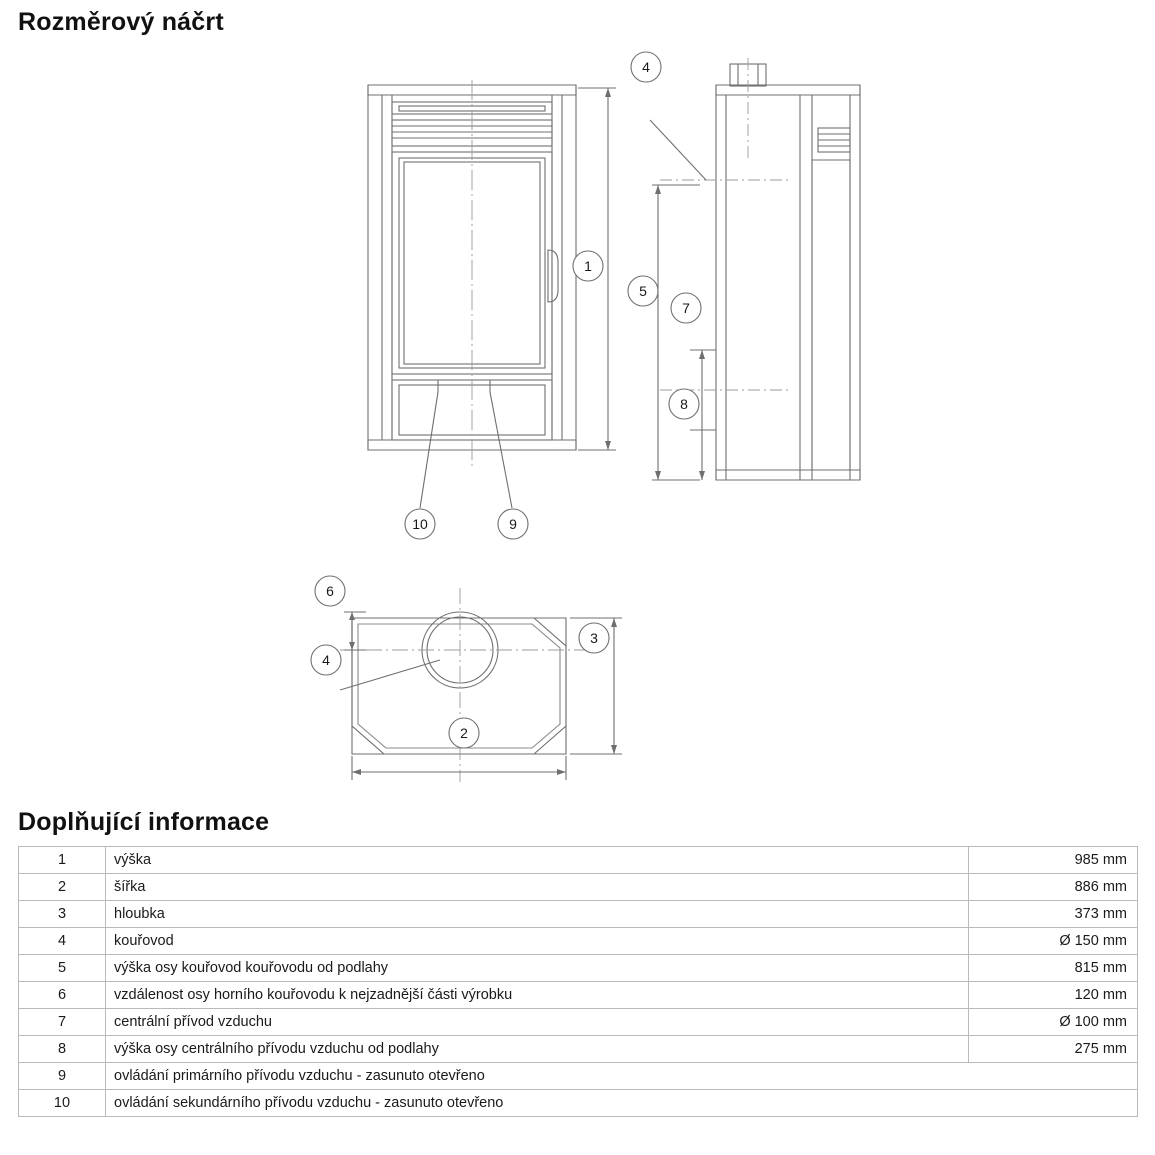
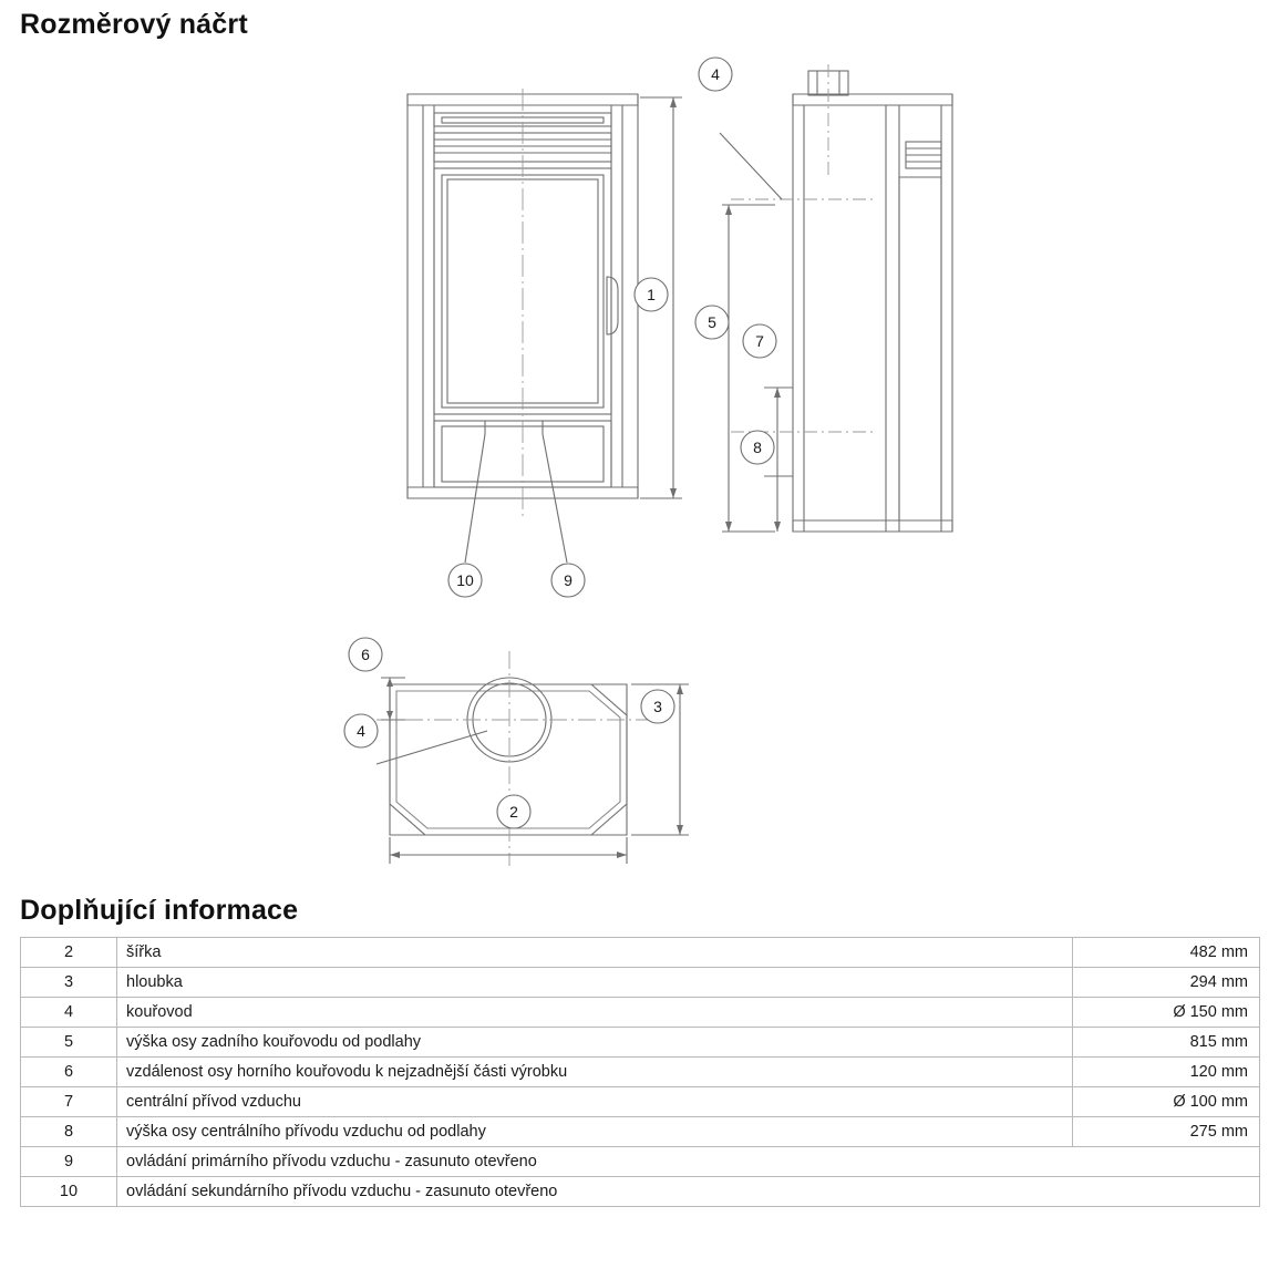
  Rozměrový náčrt
  1
  10
  9
  4
  5
  7
  8
  6
  4
  3
  2
  Doplňující informace
- 1	výška	985 mm
- 2	šířka	886 mm
+ 2	šířka	482 mm
- 3	hloubka	373 mm
+ 3	hloubka	294 mm
  4	kouřovod	Ø 150 mm
- 5	výška osy kouřovod kouřovodu od podlahy	815 mm
+ 5	výška osy zadního kouřovodu od podlahy	815 mm
  6	vzdálenost osy horního kouřovodu k nejzadnější části výrobku	120 mm
  7	centrální přívod vzduchu	Ø 100 mm
  8	výška osy centrálního přívodu vzduchu od podlahy	275 mm
  9	ovládání primárního přívodu vzduchu - zasunuto otevřeno
  10	ovládání sekundárního přívodu vzduchu - zasunuto otevřeno
